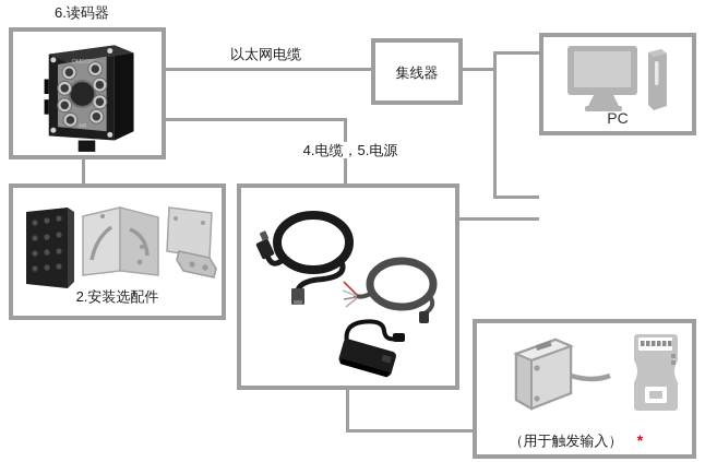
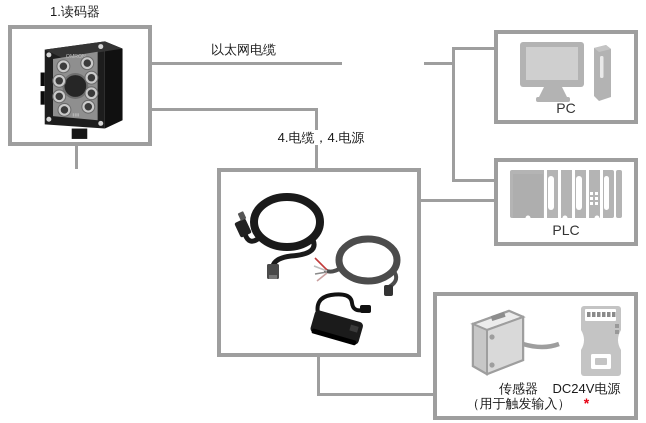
- 6.读码器
+ 1.读码器
  以太网电缆
- 4.电缆，5.电源
+ 4.电缆，4.电源
- 2.安装选配件
- 集线器
  PC
+ PLC
+ 传感器
  （用于触发输入）
+ DC24V电源
  *
